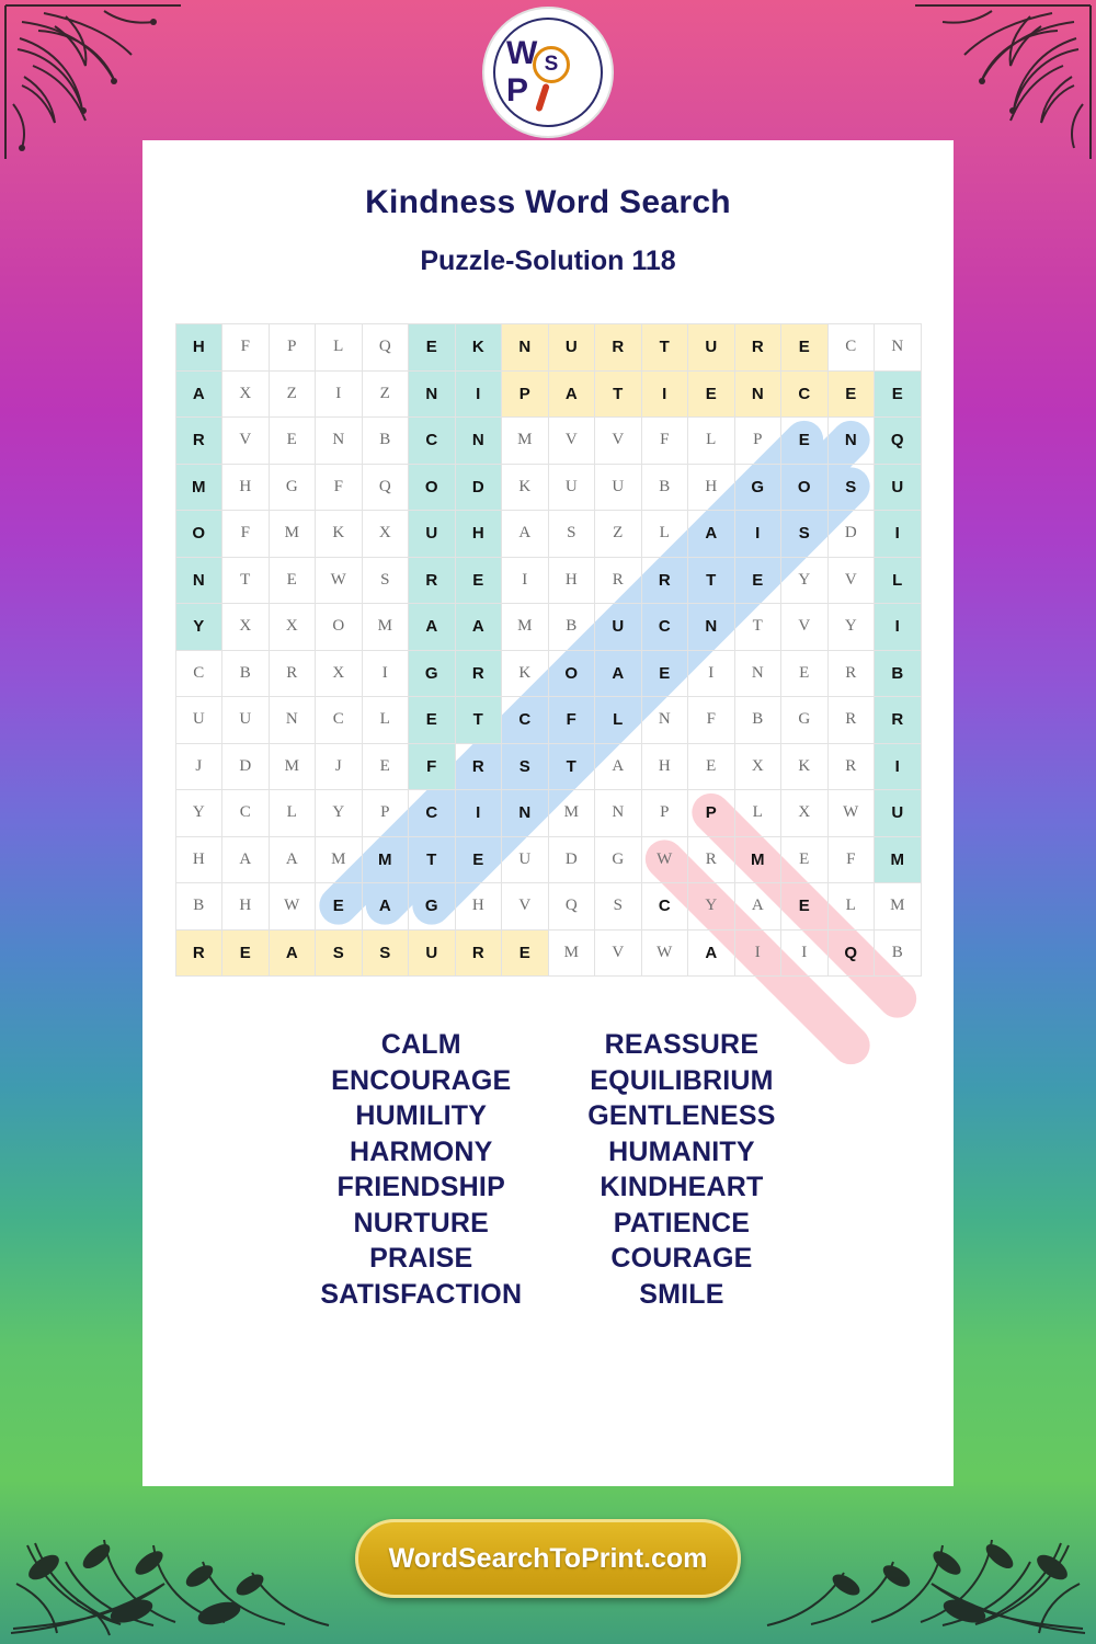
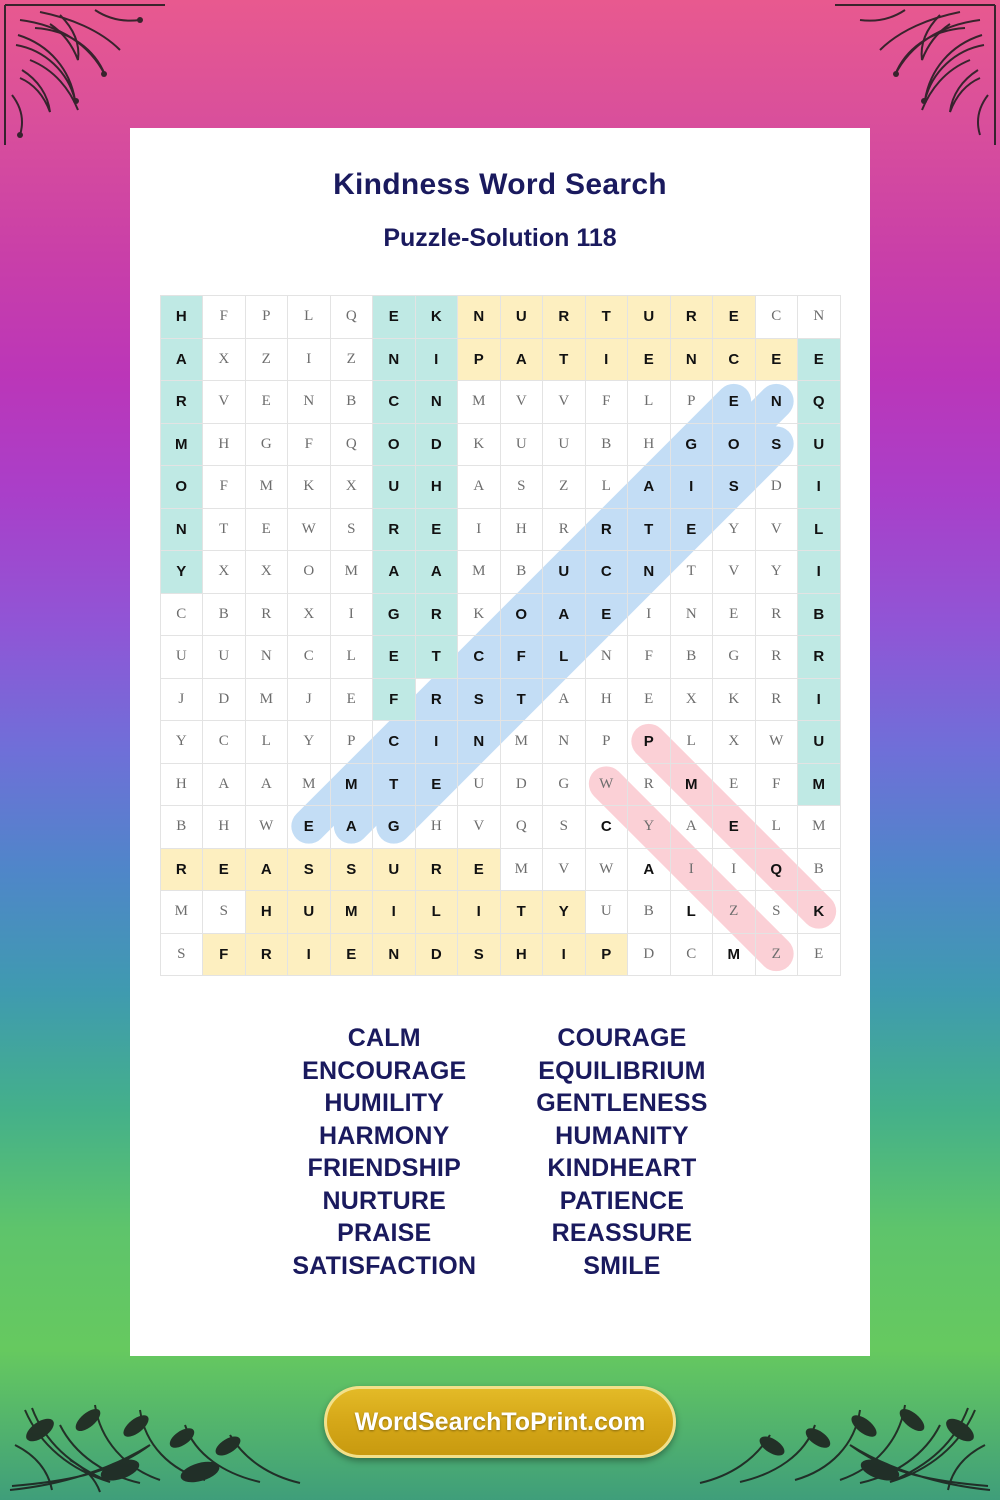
- W P
- S
  Kindness Word Search
  Puzzle-Solution 118
  H	F	P	L	Q	E	K	N	U	R	T	U	R	E	C	N
  A	X	Z	I	Z	N	I	P	A	T	I	E	N	C	E	E
  R	V	E	N	B	C	N	M	V	V	F	L	P	E	N	Q
  M	H	G	F	Q	O	D	K	U	U	B	H	G	O	S	U
  O	F	M	K	X	U	H	A	S	Z	L	A	I	S	D	I
  N	T	E	W	S	R	E	I	H	R	R	T	E	Y	V	L
  Y	X	X	O	M	A	A	M	B	U	C	N	T	V	Y	I
  C	B	R	X	I	G	R	K	O	A	E	I	N	E	R	B
  U	U	N	C	L	E	T	C	F	L	N	F	B	G	R	R
  J	D	M	J	E	F	R	S	T	A	H	E	X	K	R	I
  Y	C	L	Y	P	C	I	N	M	N	P	P	L	X	W	U
  H	A	A	M	M	T	E	U	D	G	W	R	M	E	F	M
  B	H	W	E	A	G	H	V	Q	S	C	Y	A	E	L	M
  R	E	A	S	S	U	R	E	M	V	W	A	I	I	Q	B
+ M	S	H	U	M	I	L	I	T	Y	U	B	L	Z	S	K
+ S	F	R	I	E	N	D	S	H	I	P	D	C	M	Z	E
  CALM
  ENCOURAGE
  HUMILITY
  HARMONY
  FRIENDSHIP
  NURTURE
  PRAISE
  SATISFACTION
- REASSURE
+ COURAGE
  EQUILIBRIUM
  GENTLENESS
  HUMANITY
  KINDHEART
  PATIENCE
- COURAGE
+ REASSURE
  SMILE
  WordSearchToPrint.com
